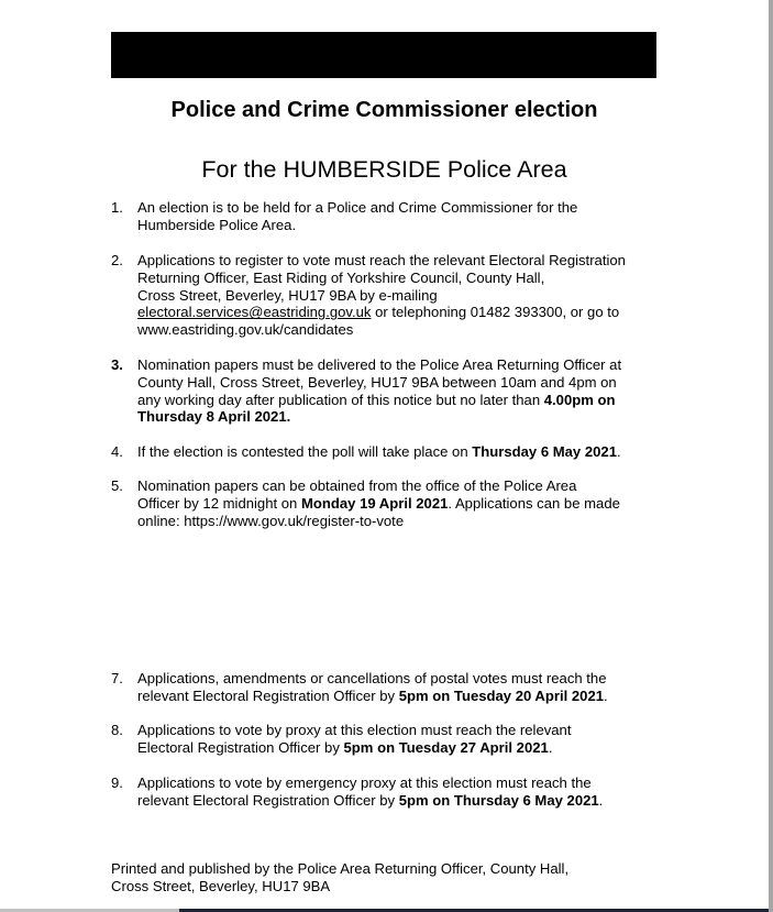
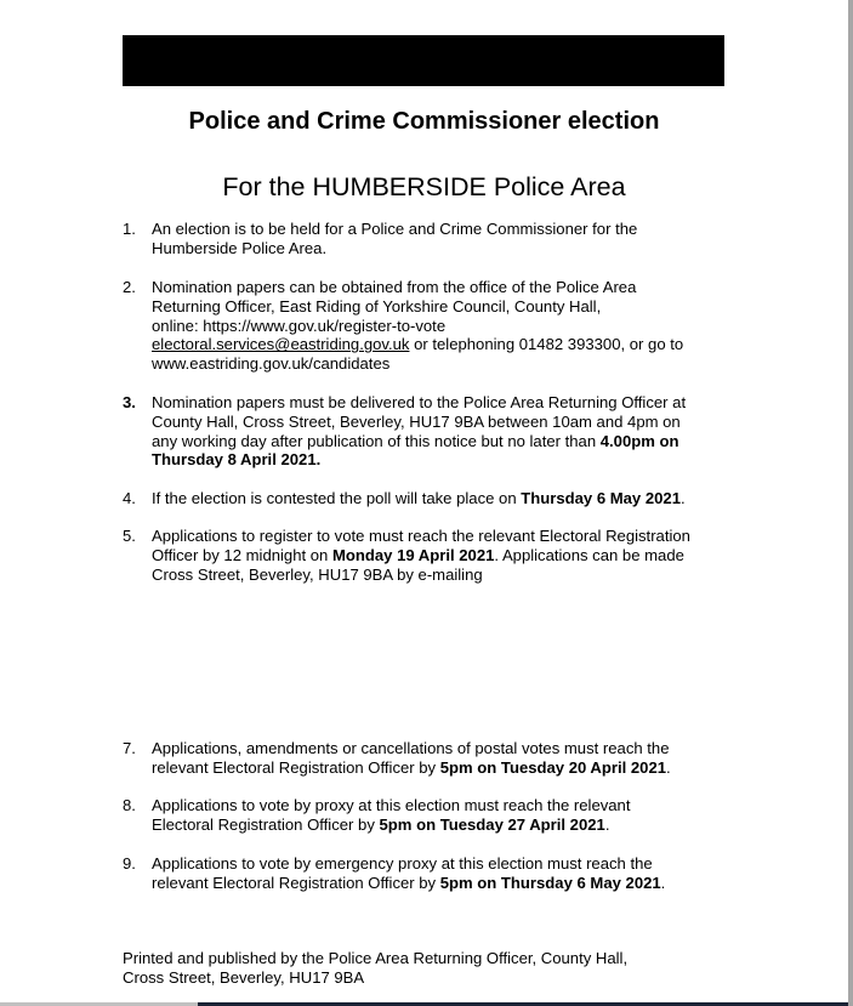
  Police and Crime Commissioner election
  For the HUMBERSIDE Police Area
  1.
  An election is to be held for a Police and Crime Commissioner for the
  Humberside Police Area.
  2.
- Applications to register to vote must reach the relevant Electoral Registration
+ Nomination papers can be obtained from the office of the Police Area
  Returning Officer, East Riding of Yorkshire Council, County Hall,
- Cross Street, Beverley, HU17 9BA by e-mailing
+ online: https://www.gov.uk/register-to-vote
  electoral.services@eastriding.gov.uk or telephoning 01482 393300, or go to
  www.eastriding.gov.uk/candidates
  3.
  Nomination papers must be delivered to the Police Area Returning Officer at
  County Hall, Cross Street, Beverley, HU17 9BA between 10am and 4pm on
  any working day after publication of this notice but no later than 4.00pm on
  Thursday 8 April 2021.
  4.
  If the election is contested the poll will take place on Thursday 6 May 2021.
  5.
- Nomination papers can be obtained from the office of the Police Area
+ Applications to register to vote must reach the relevant Electoral Registration
  Officer by 12 midnight on Monday 19 April 2021. Applications can be made
- online: https://www.gov.uk/register-to-vote
+ Cross Street, Beverley, HU17 9BA by e-mailing
  7.
  Applications, amendments or cancellations of postal votes must reach the
  relevant Electoral Registration Officer by 5pm on Tuesday 20 April 2021.
  8.
  Applications to vote by proxy at this election must reach the relevant
  Electoral Registration Officer by 5pm on Tuesday 27 April 2021.
  9.
  Applications to vote by emergency proxy at this election must reach the
  relevant Electoral Registration Officer by 5pm on Thursday 6 May 2021.
  Printed and published by the Police Area Returning Officer, County Hall,
  Cross Street, Beverley, HU17 9BA
